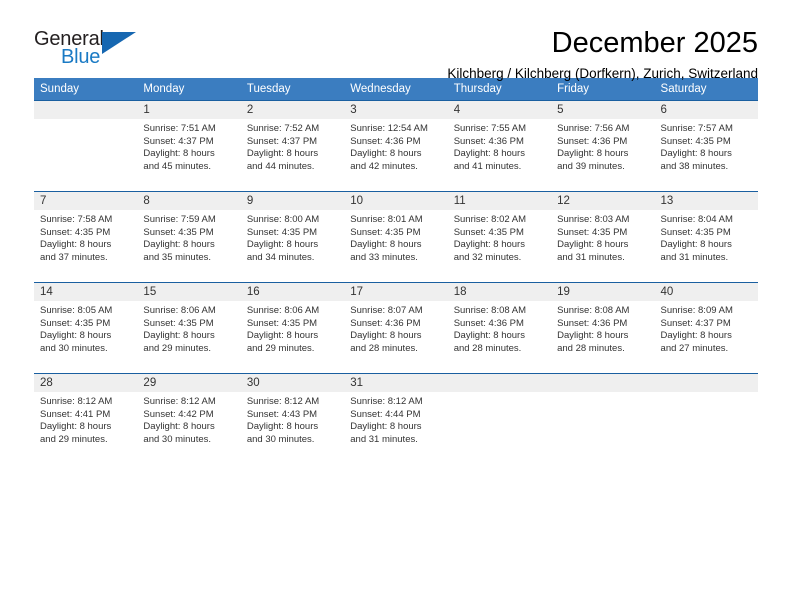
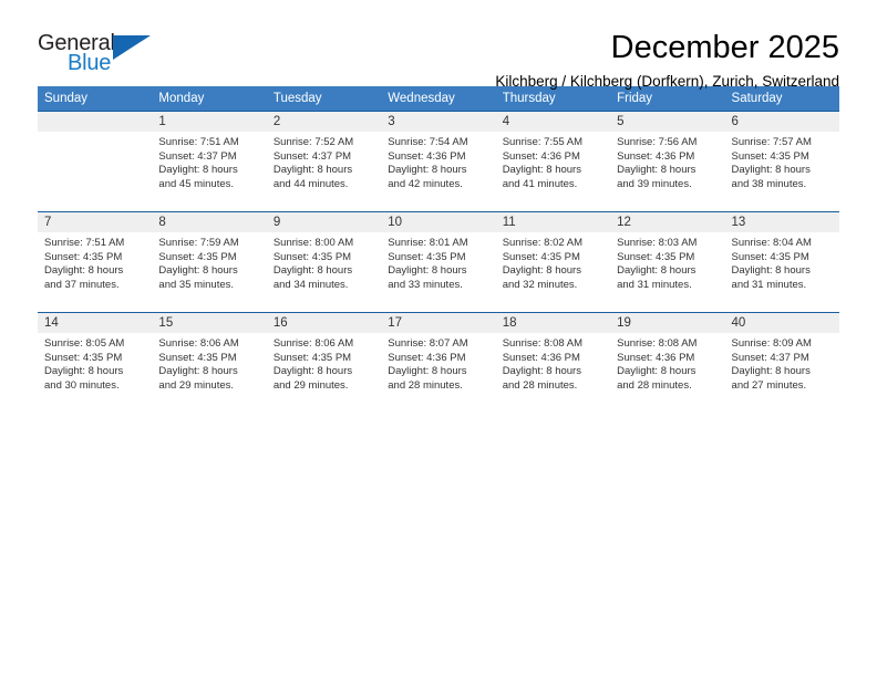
  General
  Blue
  December 2025
  Kilchberg / Kilchberg (Dorfkern), Zurich, Switzerland
  Sunday	Monday	Tuesday	Wednesday	Thursday	Friday	Saturday
- 	1 Sunrise: 7:51 AM Sunset: 4:37 PM Daylight: 8 hours and 45 minutes.	2 Sunrise: 7:52 AM Sunset: 4:37 PM Daylight: 8 hours and 44 minutes.	3 Sunrise: 12:54 AM Sunset: 4:36 PM Daylight: 8 hours and 42 minutes.	4 Sunrise: 7:55 AM Sunset: 4:36 PM Daylight: 8 hours and 41 minutes.	5 Sunrise: 7:56 AM Sunset: 4:36 PM Daylight: 8 hours and 39 minutes.	6 Sunrise: 7:57 AM Sunset: 4:35 PM Daylight: 8 hours and 38 minutes.
+ 	1 Sunrise: 7:51 AM Sunset: 4:37 PM Daylight: 8 hours and 45 minutes.	2 Sunrise: 7:52 AM Sunset: 4:37 PM Daylight: 8 hours and 44 minutes.	3 Sunrise: 7:54 AM Sunset: 4:36 PM Daylight: 8 hours and 42 minutes.	4 Sunrise: 7:55 AM Sunset: 4:36 PM Daylight: 8 hours and 41 minutes.	5 Sunrise: 7:56 AM Sunset: 4:36 PM Daylight: 8 hours and 39 minutes.	6 Sunrise: 7:57 AM Sunset: 4:35 PM Daylight: 8 hours and 38 minutes.
- 7 Sunrise: 7:58 AM Sunset: 4:35 PM Daylight: 8 hours and 37 minutes.	8 Sunrise: 7:59 AM Sunset: 4:35 PM Daylight: 8 hours and 35 minutes.	9 Sunrise: 8:00 AM Sunset: 4:35 PM Daylight: 8 hours and 34 minutes.	10 Sunrise: 8:01 AM Sunset: 4:35 PM Daylight: 8 hours and 33 minutes.	11 Sunrise: 8:02 AM Sunset: 4:35 PM Daylight: 8 hours and 32 minutes.	12 Sunrise: 8:03 AM Sunset: 4:35 PM Daylight: 8 hours and 31 minutes.	13 Sunrise: 8:04 AM Sunset: 4:35 PM Daylight: 8 hours and 31 minutes.
+ 7 Sunrise: 7:51 AM Sunset: 4:35 PM Daylight: 8 hours and 37 minutes.	8 Sunrise: 7:59 AM Sunset: 4:35 PM Daylight: 8 hours and 35 minutes.	9 Sunrise: 8:00 AM Sunset: 4:35 PM Daylight: 8 hours and 34 minutes.	10 Sunrise: 8:01 AM Sunset: 4:35 PM Daylight: 8 hours and 33 minutes.	11 Sunrise: 8:02 AM Sunset: 4:35 PM Daylight: 8 hours and 32 minutes.	12 Sunrise: 8:03 AM Sunset: 4:35 PM Daylight: 8 hours and 31 minutes.	13 Sunrise: 8:04 AM Sunset: 4:35 PM Daylight: 8 hours and 31 minutes.
  14 Sunrise: 8:05 AM Sunset: 4:35 PM Daylight: 8 hours and 30 minutes.	15 Sunrise: 8:06 AM Sunset: 4:35 PM Daylight: 8 hours and 29 minutes.	16 Sunrise: 8:06 AM Sunset: 4:35 PM Daylight: 8 hours and 29 minutes.	17 Sunrise: 8:07 AM Sunset: 4:36 PM Daylight: 8 hours and 28 minutes.	18 Sunrise: 8:08 AM Sunset: 4:36 PM Daylight: 8 hours and 28 minutes.	19 Sunrise: 8:08 AM Sunset: 4:36 PM Daylight: 8 hours and 28 minutes.	40 Sunrise: 8:09 AM Sunset: 4:37 PM Daylight: 8 hours and 27 minutes.
- 28 Sunrise: 8:12 AM Sunset: 4:41 PM Daylight: 8 hours and 29 minutes.	29 Sunrise: 8:12 AM Sunset: 4:42 PM Daylight: 8 hours and 30 minutes.	30 Sunrise: 8:12 AM Sunset: 4:43 PM Daylight: 8 hours and 30 minutes.	31 Sunrise: 8:12 AM Sunset: 4:44 PM Daylight: 8 hours and 31 minutes.
